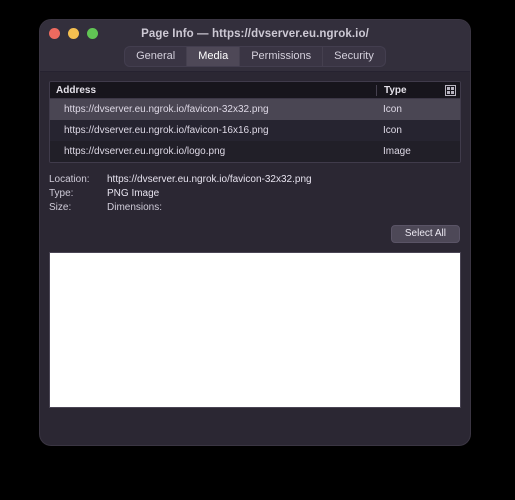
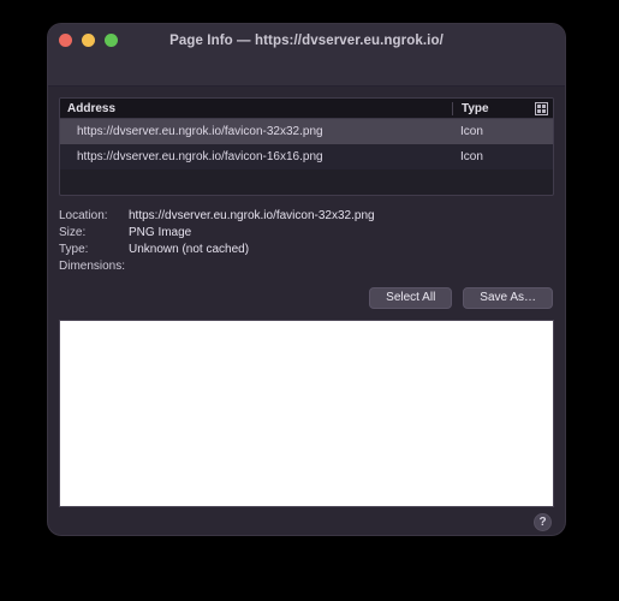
  Page Info — https://dvserver.eu.ngrok.io/
- General
- Media
- Permissions
- Security
  Address
  Type
  https://dvserver.eu.ngrok.io/favicon-32x32.png
  Icon
  https://dvserver.eu.ngrok.io/favicon-16x16.png
  Icon
- https://dvserver.eu.ngrok.io/logo.png
- Image
  Location:
  https://dvserver.eu.ngrok.io/favicon-32x32.png
- Type:
+ Size:
  PNG Image
- Size:
+ Type:
+ Unknown (not cached)
  Dimensions:
  Select All
+ Save As…
+ ?
